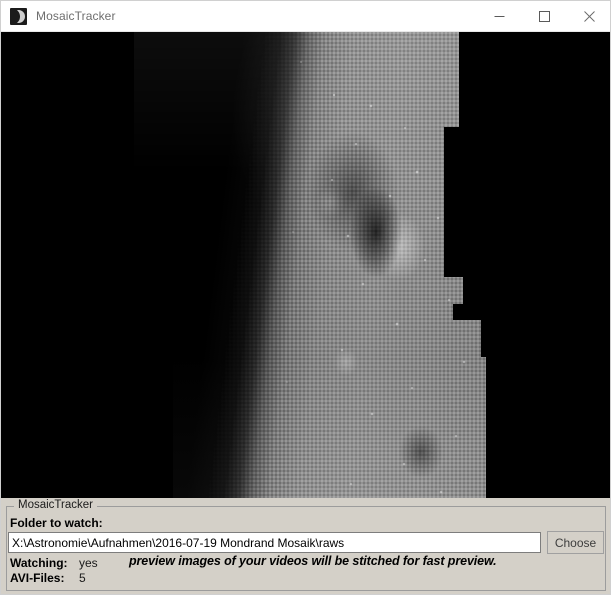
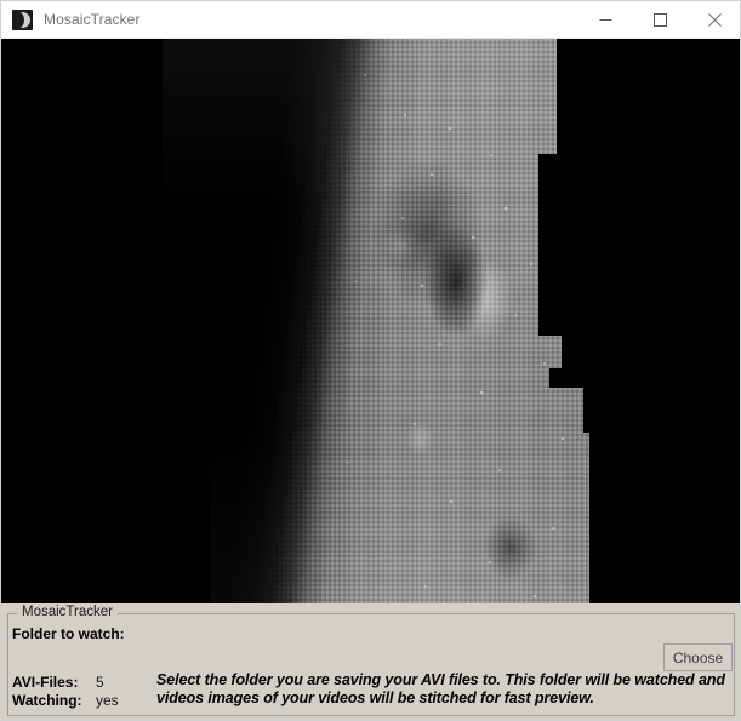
  MosaicTracker
  MosaicTracker
  Folder to watch:
- X:\Astronomie\Aufnahmen\2016-07-19 Mondrand Mosaik\raws
  Choose
- Watching:
+ AVI-Files:
- yes
+ 5
- AVI-Files:
+ Watching:
- 5
+ yes
+ Select the folder you are saving your AVI files to. This folder will be watched and
- preview images of your videos will be stitched for fast preview.
+ videos images of your videos will be stitched for fast preview.
